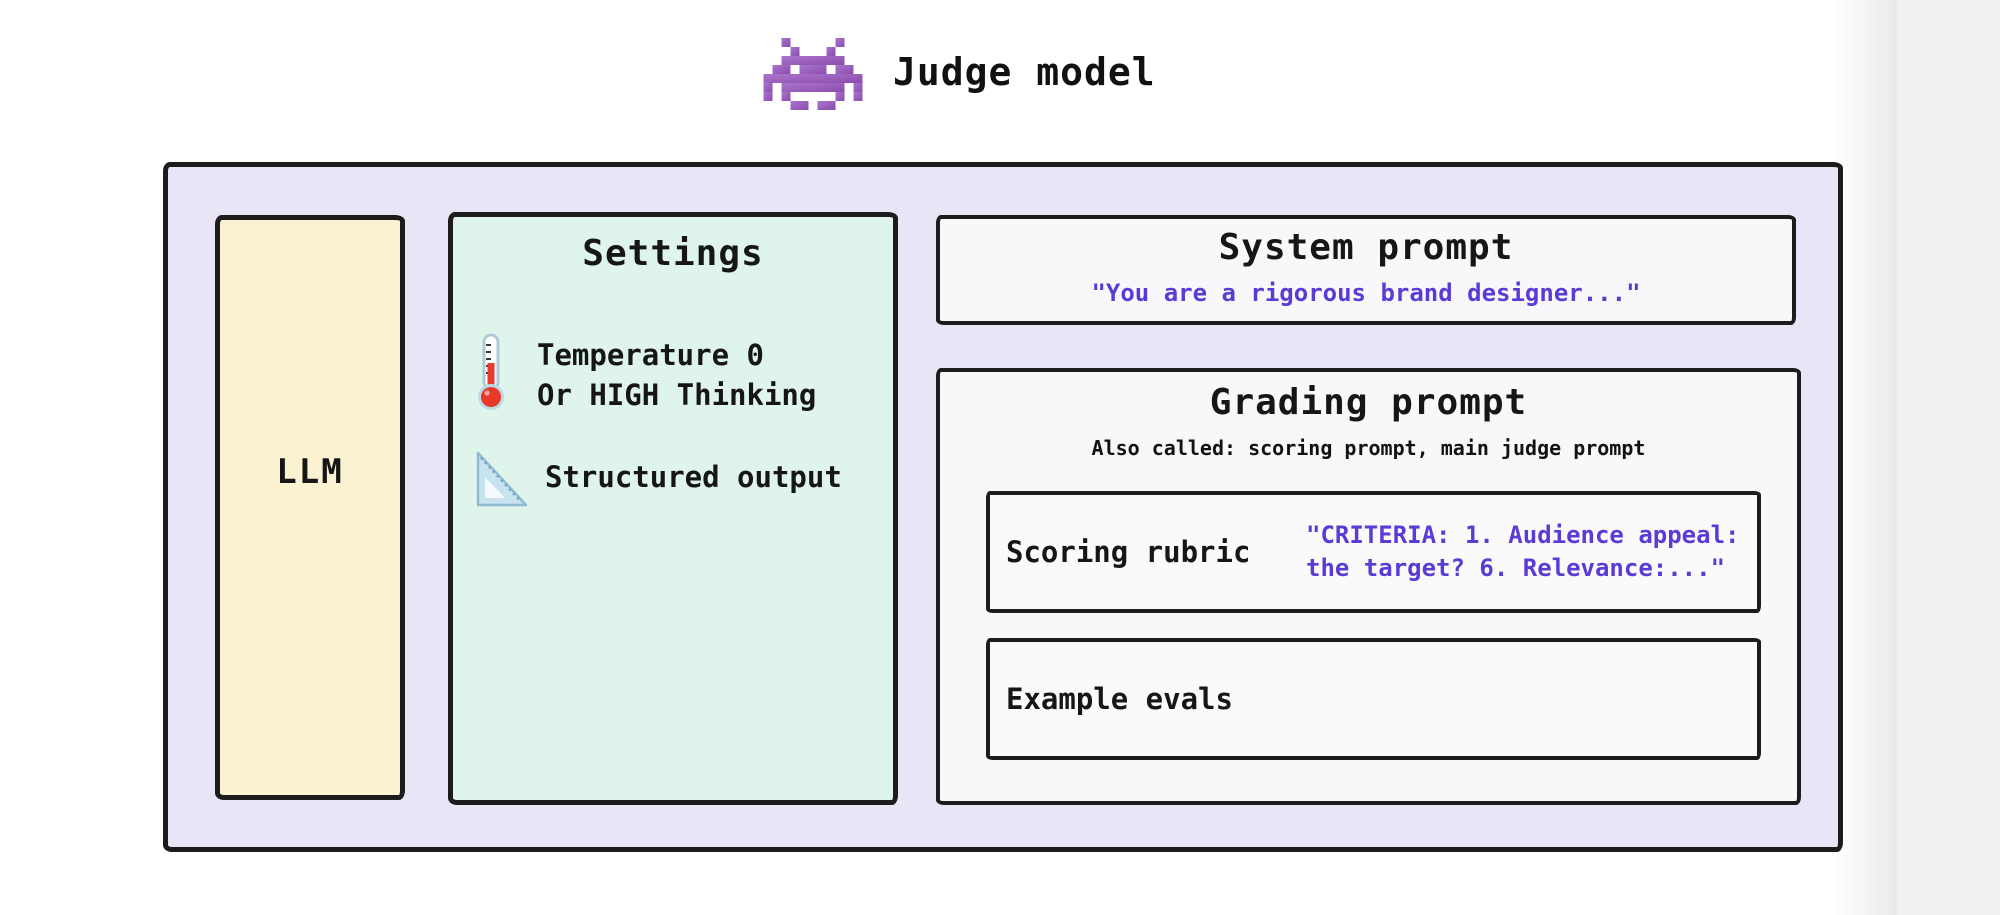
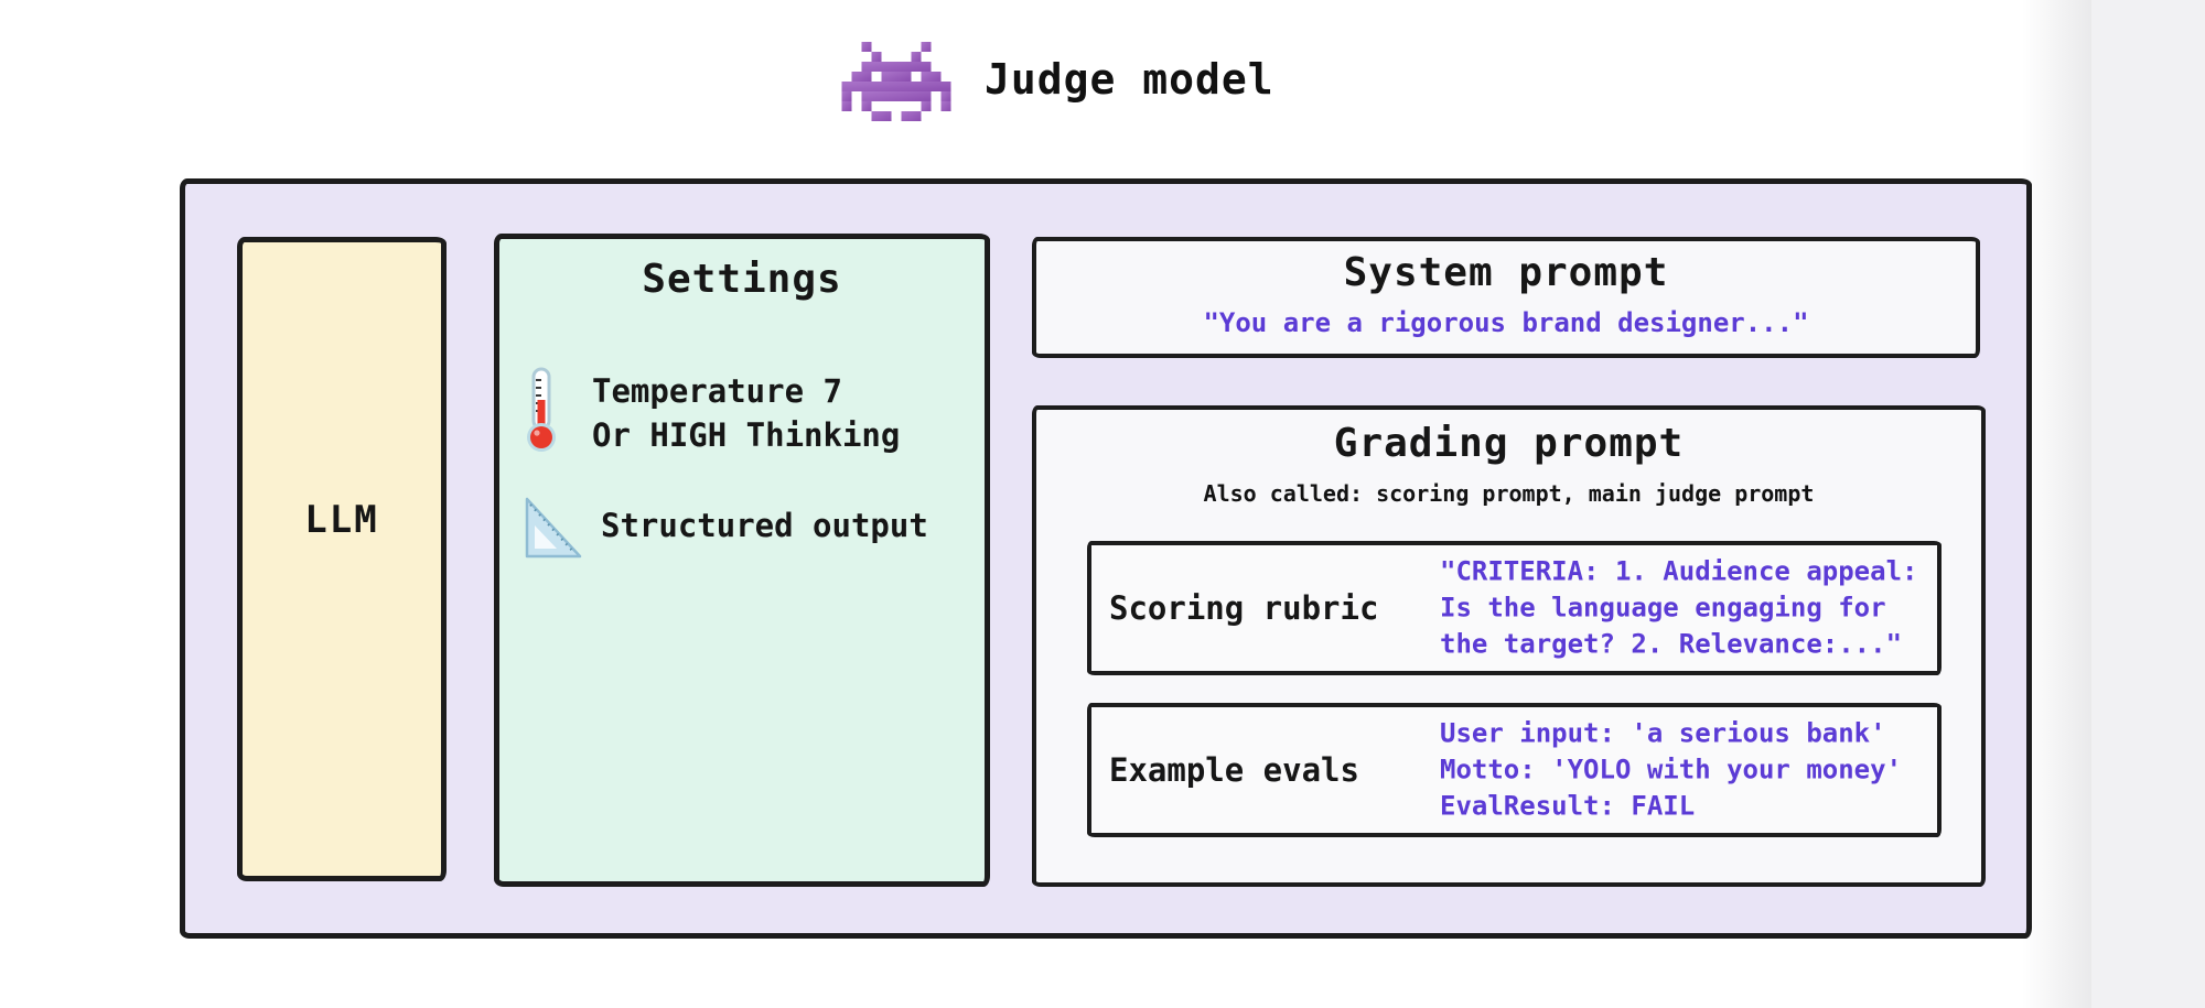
  Judge model
  LLM
  Settings
- Temperature 0
+ Temperature 7
  Or HIGH Thinking
  Structured output
  System prompt
  "You are a rigorous brand designer..."
  Grading prompt
  Also called: scoring prompt, main judge prompt
  Scoring rubric
  "CRITERIA: 1. Audience appeal:
+ Is the language engaging for
- the target? 6. Relevance:..."
+ the target? 2. Relevance:..."
  Example evals
+ User input: 'a serious bank'
+ Motto: 'YOLO with your money'
+ EvalResult: FAIL
